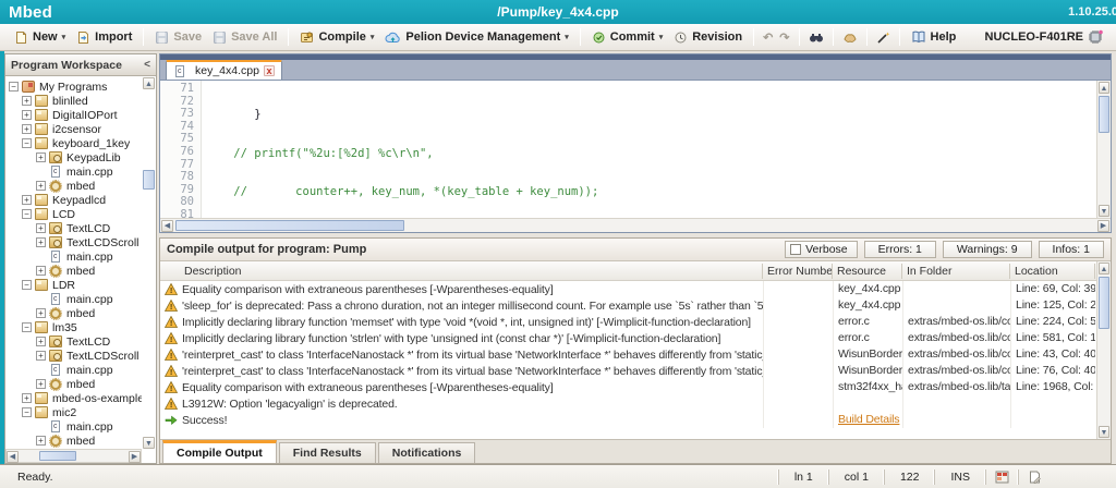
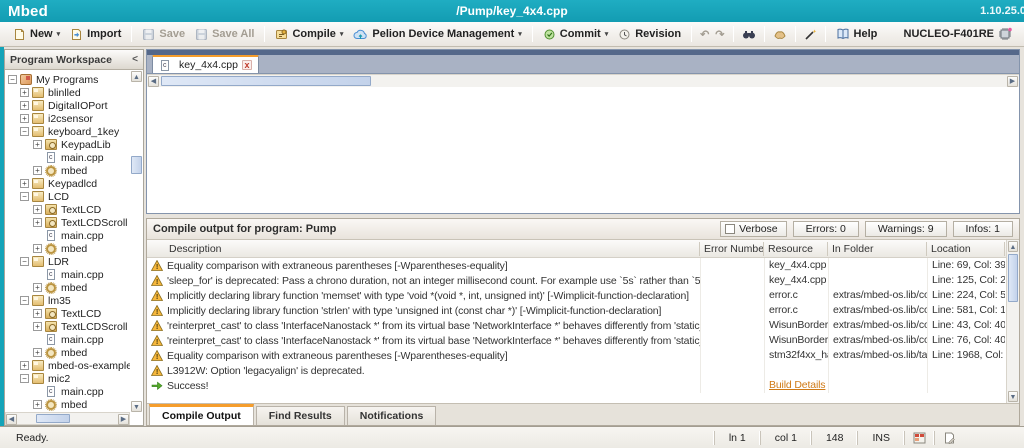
  Mbed
  /Pump/key_4x4.cpp
  1.10.25.0
  New
  Import
  Save
  Save All
  Compile
  Pelion Device Management
  Commit
  Revision
  ↶
  ↷
  Help
  NUCLEO-F401RE
  Program Workspace
  <
  −
  My Programs
  +
  blinlled
  +
  DigitalIOPort
  +
  i2csensor
  −
  keyboard_1key
  +
  KeypadLib
  main.cpp
  +
  mbed
  +
  Keypadlcd
  −
  LCD
  +
  TextLCD
  +
  TextLCDScroll
  main.cpp
  +
  mbed
  −
  LDR
  main.cpp
  +
  mbed
  −
  lm35
  +
  TextLCD
  +
  TextLCDScroll
  main.cpp
  +
  mbed
  +
  mbed-os-example
  −
  mic2
  main.cpp
  +
  mbed
  key_4x4.cpp
  x
- 71
- 72
- 73
- 74
- 75
- 76
- 77
- 78
- 79
- 80
- 81
- }
- // printf("%2u:[%2d] %c\r\n",
- // counter++, key_num, *(key_table + key_num));
  Compile output for program: Pump
  Verbose
- Errors: 1
+ Errors: 0
  Warnings: 9
  Infos: 1
  Description
  Error Numbe
  Resource
  In Folder
  Location
  !
  Equality comparison with extraneous parentheses [-Wparentheses-equality]
  key_4x4.cpp
  Line: 69, Col: 39
  !
  'sleep_for' is deprecated: Pass a chrono duration, not an integer millisecond count. For example use `5s` rather than `5
  key_4x4.cpp
  Line: 125, Col: 2
  !
  Implicitly declaring library function 'memset' with type 'void *(void *, int, unsigned int)' [-Wimplicit-function-declaration]
  error.c
  extras/mbed-os.lib/co
  Line: 224, Col: 5
  !
  Implicitly declaring library function 'strlen' with type 'unsigned int (const char *)' [-Wimplicit-function-declaration]
  error.c
  extras/mbed-os.lib/co
  Line: 581, Col: 1
  !
  'reinterpret_cast' to class 'InterfaceNanostack *' from its virtual base 'NetworkInterface *' behaves differently from 'static
  WisunBorder
  extras/mbed-os.lib/co
  Line: 43, Col: 40
  !
  'reinterpret_cast' to class 'InterfaceNanostack *' from its virtual base 'NetworkInterface *' behaves differently from 'static
  WisunBorder
  extras/mbed-os.lib/co
  Line: 76, Col: 40
  !
  Equality comparison with extraneous parentheses [-Wparentheses-equality]
  stm32f4xx_h
  extras/mbed-os.lib/ta
  Line: 1968, Col:
  !
  L3912W: Option 'legacyalign' is deprecated.
  Success!
  Build Details
  Compile Output
  Find Results
  Notifications
  Ready.
  ln 1
  col 1
- 122
+ 148
  INS
